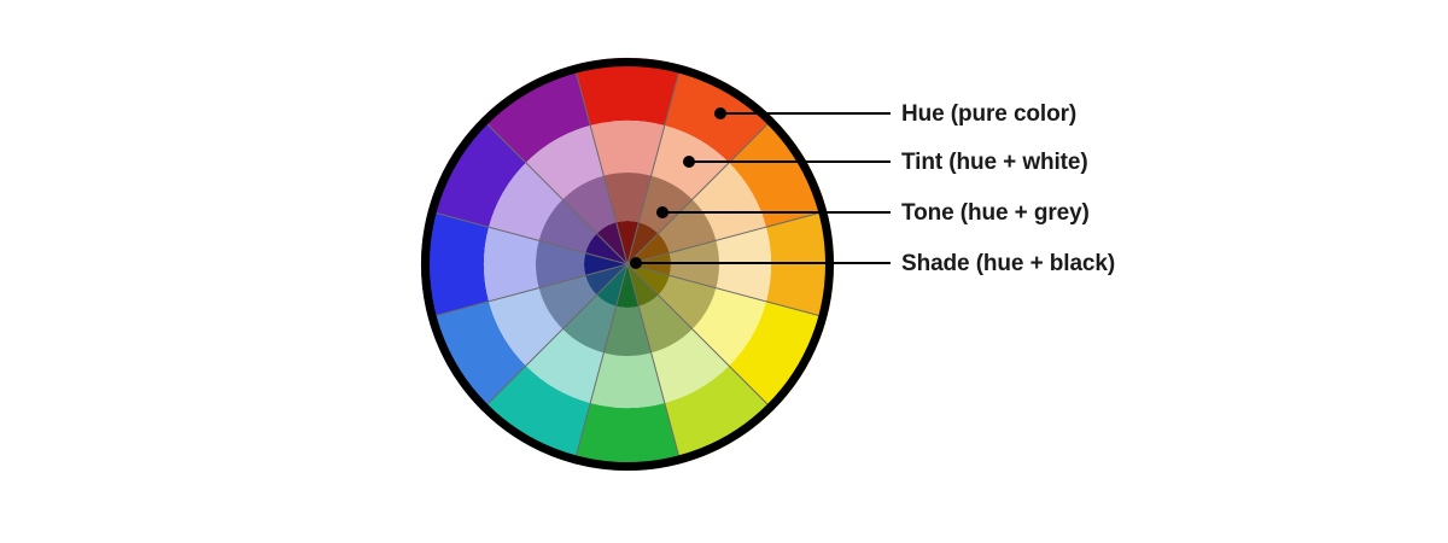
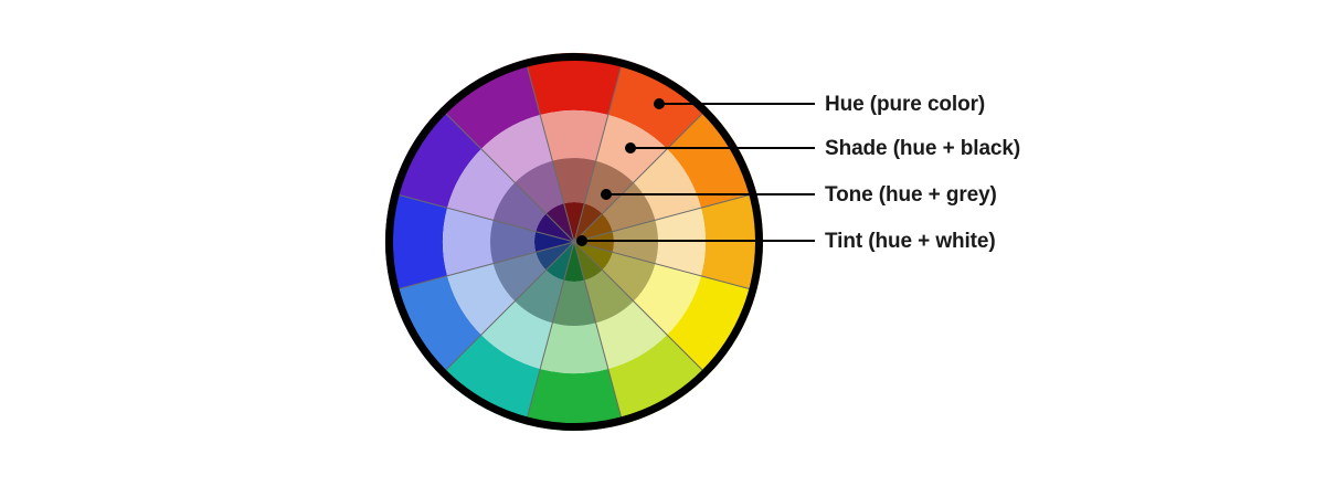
  Hue (pure color)
- Tint (hue + white)
+ Shade (hue + black)
  Tone (hue + grey)
- Shade (hue + black)
+ Tint (hue + white)
